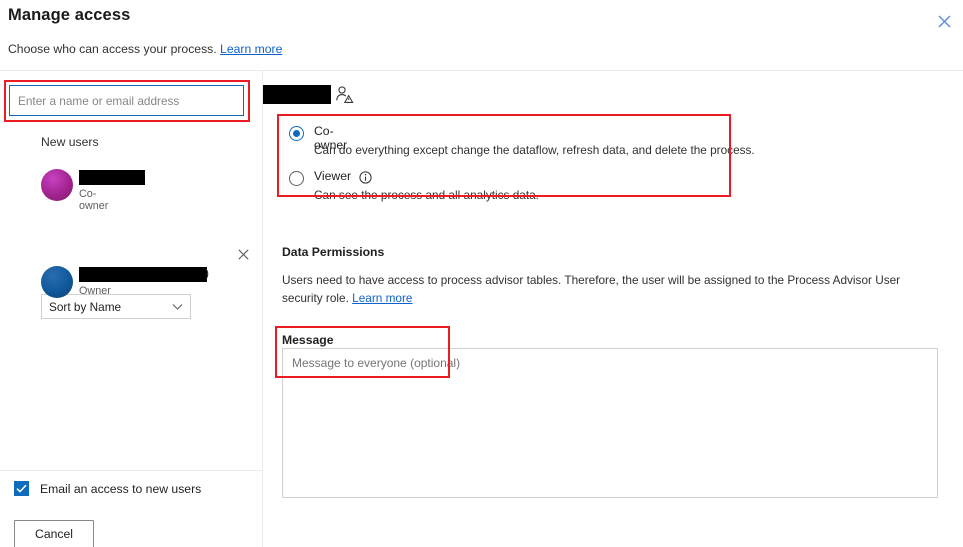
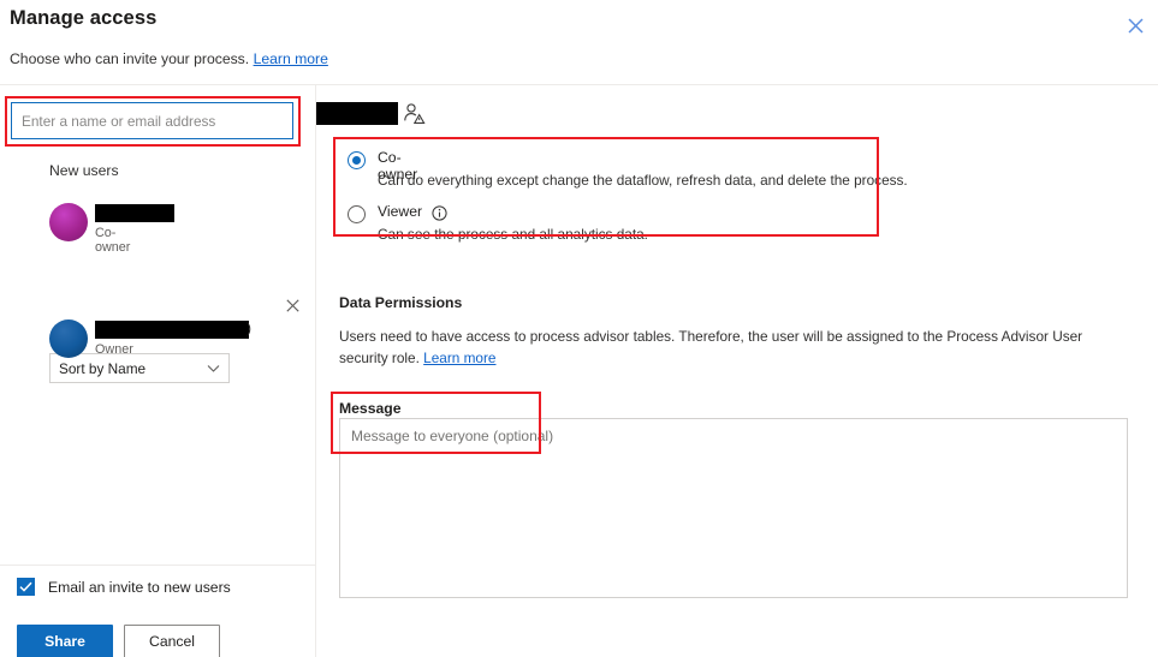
  Manage access
- Choose who can access your process. Learn more
+ Choose who can invite your process. Learn more
  Enter a name or email address
  New users
  Co-owner
  Sort by Name
  )
  Owner
- Email an access to new users
+ Email an invite to new users
+ Share
  Cancel
  Co-owner
  Can do everything except change the dataflow, refresh data, and delete the process.
  Viewer
  Can see the process and all analytics data.
  Data Permissions
  Users need to have access to process advisor tables. Therefore, the user will be assigned to the Process Advisor User security role. Learn more
  Message
  Message to everyone (optional)
